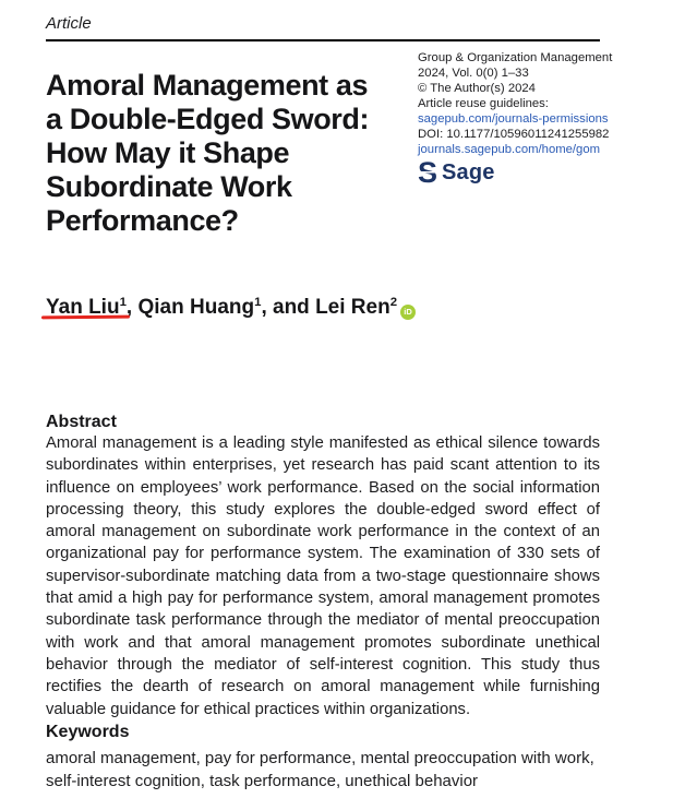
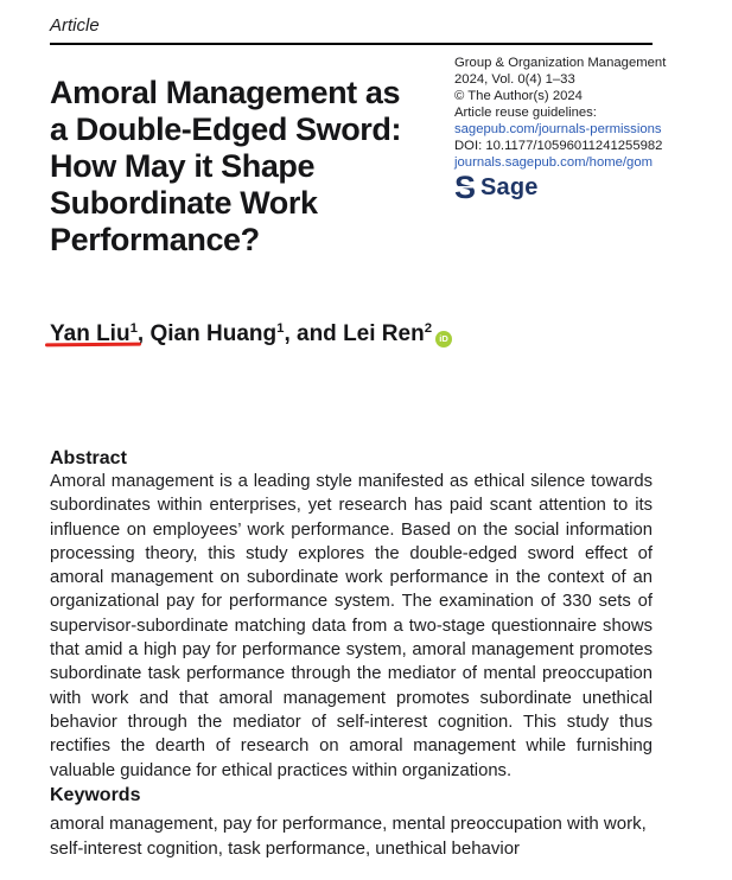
  Article
  Amoral Management as
  a Double-Edged Sword:
  How May it Shape
  Subordinate Work
  Performance?
  Group & Organization Management
- 2024, Vol. 0(0) 1–33
+ 2024, Vol. 0(4) 1–33
  © The Author(s) 2024
  Article reuse guidelines:
  sagepub.com/journals-permissions
  DOI: 10.1177/10596011241255982
  journals.sagepub.com/home/gom
  S
  Sage
  Yan Liu1, Qian Huang1, and Lei Ren2iD
  Abstract
  Amoral management is a leading style manifested as ethical silence towards subordinates within enterprises, yet research has paid scant attention to its influence on employees’ work performance. Based on the social information processing theory, this study explores the double-edged sword effect of amoral management on subordinate work performance in the context of an organizational pay for performance system. The examination of 330 sets of supervisor-subordinate matching data from a two-stage questionnaire shows that amid a high pay for performance system, amoral management promotes subordinate task performance through the mediator of mental preoccupation with work and that amoral management promotes subordinate unethical behavior through the mediator of self-interest cognition. This study thus rectifies the dearth of research on amoral management while furnishing valuable guidance for ethical practices within organizations.
  Keywords
  amoral management, pay for performance, mental preoccupation with work, self-interest cognition, task performance, unethical behavior
